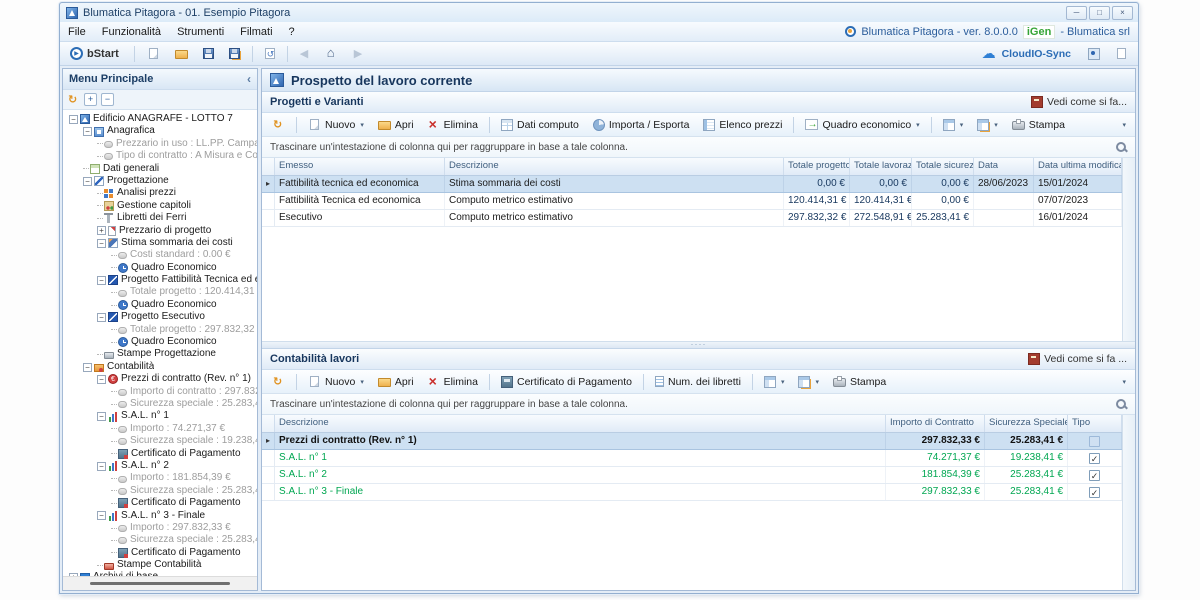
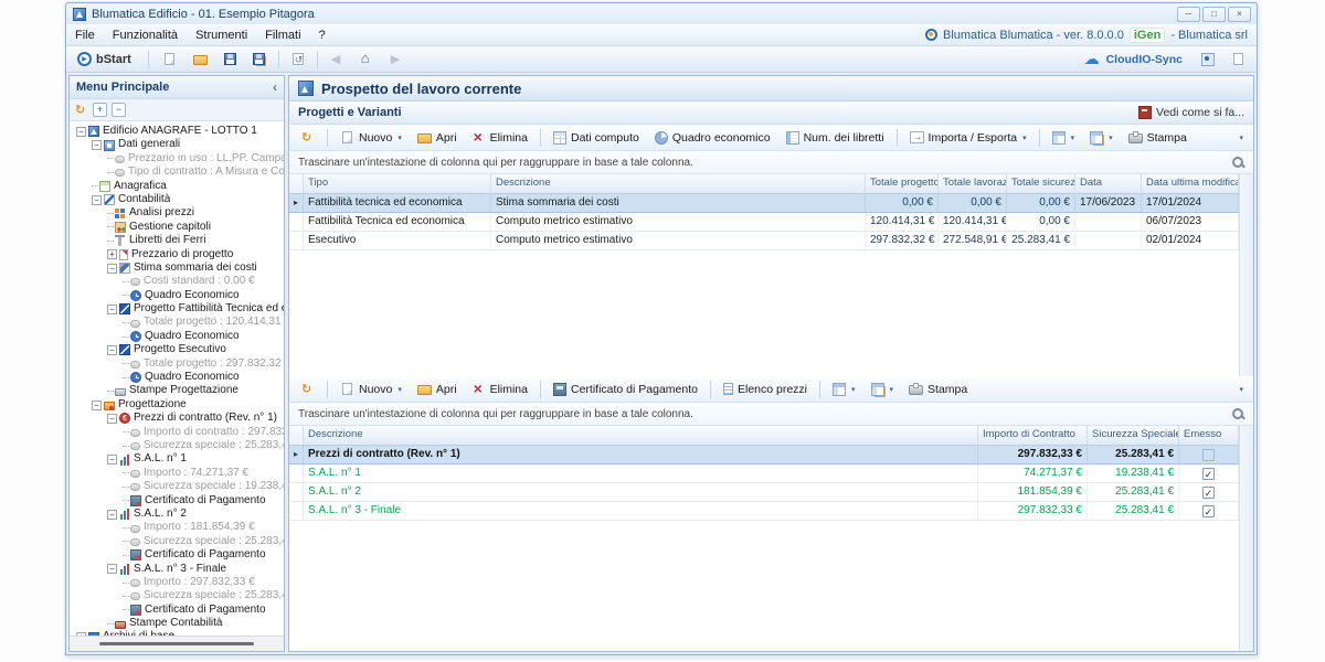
- Blumatica Pitagora - 01. Esempio Pitagora
+ Blumatica Edificio - 01. Esempio Pitagora
  ─
  □
  ×
  File
  Funzionalità
  Strumenti
  Filmati
  ?
- Blumatica Pitagora - ver. 8.0.0.0
+ Blumatica Blumatica - ver. 8.0.0.0
  iGen
  - Blumatica srl
  bStart
  CloudIO-Sync
  Menu Principale
  ‹
  +
  −
  −
- Edificio ANAGRAFE - LOTTO 7
+ Edificio ANAGRAFE - LOTTO 1
  −
- Anagrafica
+ Dati generali
  Prezzario in uso : LL.PP. Campa
  Tipo di contratto : A Misura e Co
- Dati generali
+ Anagrafica
  −
- Progettazione
+ Contabilità
  Analisi prezzi
  Gestione capitoli
  Libretti dei Ferri
  +
  Prezzario di progetto
  −
  Stima sommaria dei costi
  Costi standard : 0.00 €
  Quadro Economico
  −
  Progetto Fattibilità Tecnica ed
  Totale progetto : 120.414,31
  Quadro Economico
  −
  Progetto Esecutivo
  Totale progetto : 297.832,32
  Quadro Economico
  Stampe Progettazione
  −
- Contabilità
+ Progettazione
  −
  Prezzi di contratto (Rev. n° 1)
  Importo di contratto : 297.83
  Sicurezza speciale : 25.283,
  −
  S.A.L. n° 1
  Importo : 74.271,37 €
  Sicurezza speciale : 19.238,
  Certificato di Pagamento
  −
  S.A.L. n° 2
  Importo : 181.854,39 €
  Sicurezza speciale : 25.283,
  Certificato di Pagamento
  −
  S.A.L. n° 3 - Finale
  Importo : 297.832,33 €
  Sicurezza speciale : 25.283,
  Certificato di Pagamento
  Stampe Contabilità
  Prospetto del lavoro corrente
  Progetti e Varianti
  Vedi come si fa...
  Nuovo
  Apri
  Elimina
  Dati computo
- Importa / Esporta
+ Quadro economico
- Elenco prezzi
+ Num. dei libretti
- Quadro economico
+ Importa / Esporta
  Stampa
  Trascinare un'intestazione di colonna qui per raggruppare in base a tale colonna.
- Emesso
+ Tipo
  Descrizione
  Totale progetto
  Totale lavoraz
  Totale sicurez
  Data
  Data ultima modific
  ▸
  Fattibilità tecnica ed economica
  Stima sommaria dei costi
  0,00 €
  0,00 €
  0,00 €
- 28/06/2023
+ 17/06/2023
- 15/01/2024
+ 17/01/2024
  Fattibilità Tecnica ed economica
  Computo metrico estimativo
  120.414,31 €
  120.414,31 €
  0,00 €
- 07/07/2023
+ 06/07/2023
  Esecutivo
  Computo metrico estimativo
  297.832,32 €
  272.548,91 €
  25.283,41 €
- 16/01/2024
+ 02/01/2024
- ····
- Contabilità lavori
- Vedi come si fa ...
  Nuovo
  Apri
  Elimina
  Certificato di Pagamento
- Num. dei libretti
+ Elenco prezzi
  Stampa
  Trascinare un'intestazione di colonna qui per raggruppare in base a tale colonna.
  Descrizione
  Importo di Contratto
  Sicurezza Speciale
- Tipo
+ Emesso
  ▸
  Prezzi di contratto (Rev. n° 1)
  297.832,33 €
  25.283,41 €
  S.A.L. n° 1
  74.271,37 €
  19.238,41 €
  S.A.L. n° 2
  181.854,39 €
  25.283,41 €
  S.A.L. n° 3 - Finale
  297.832,33 €
  25.283,41 €
